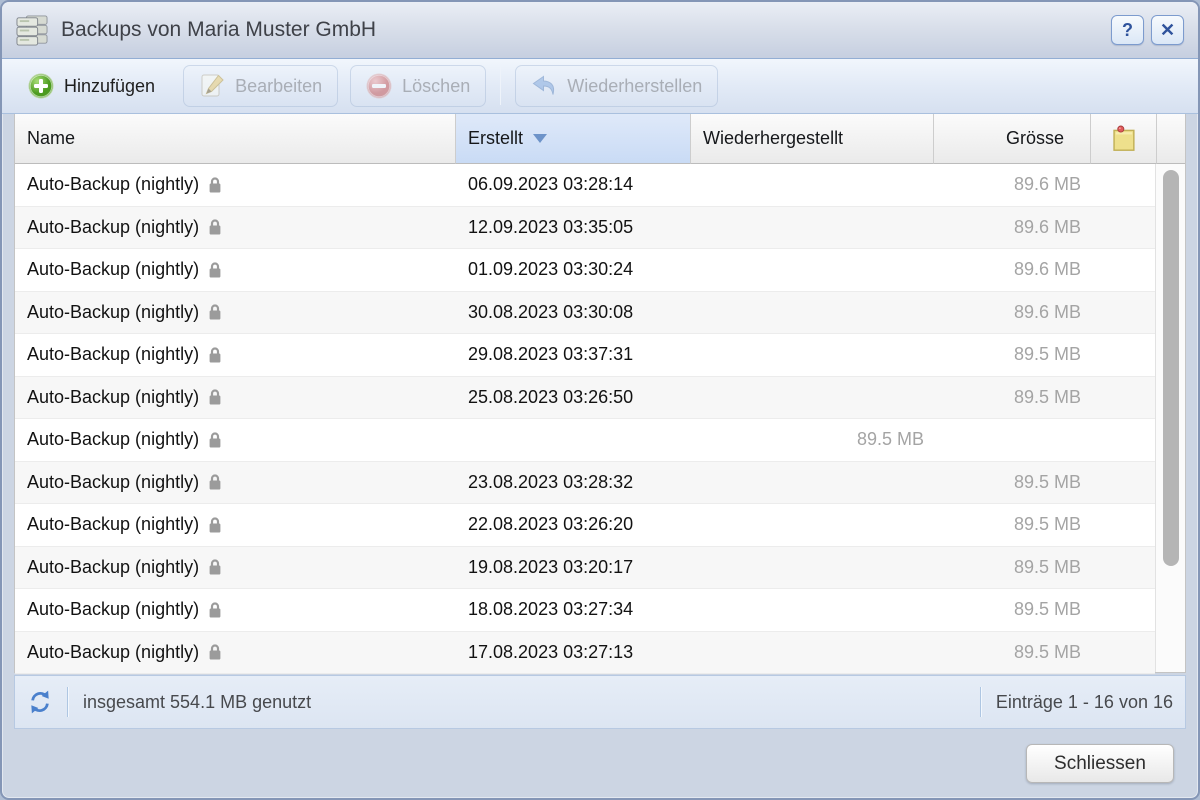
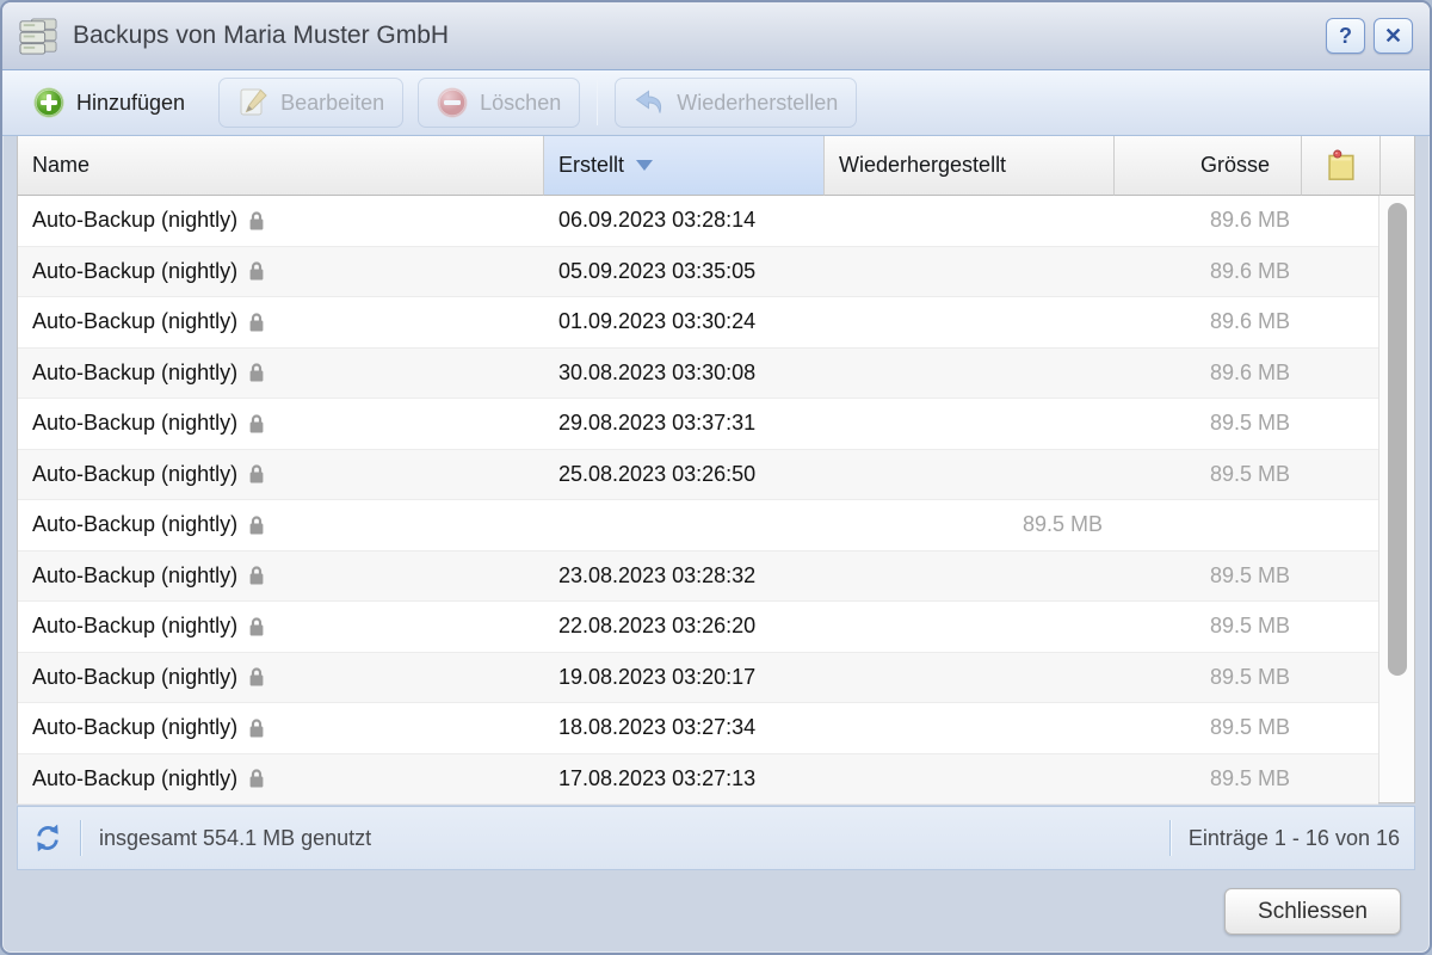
  Backups von Maria Muster GmbH
  ?
  ✕
  Hinzufügen
  Bearbeiten
  Löschen
  Wiederherstellen
  Name
  Erstellt
  Wiederhergestellt
  Grösse
  Auto-Backup (nightly)
  06.09.2023 03:28:14
  89.6 MB
  Auto-Backup (nightly)
- 12.09.2023 03:35:05
+ 05.09.2023 03:35:05
  89.6 MB
  Auto-Backup (nightly)
  01.09.2023 03:30:24
  89.6 MB
  Auto-Backup (nightly)
  30.08.2023 03:30:08
  89.6 MB
  Auto-Backup (nightly)
  29.08.2023 03:37:31
  89.5 MB
  Auto-Backup (nightly)
  25.08.2023 03:26:50
  89.5 MB
  Auto-Backup (nightly)
  89.5 MB
  Auto-Backup (nightly)
  23.08.2023 03:28:32
  89.5 MB
  Auto-Backup (nightly)
  22.08.2023 03:26:20
  89.5 MB
  Auto-Backup (nightly)
  19.08.2023 03:20:17
  89.5 MB
  Auto-Backup (nightly)
  18.08.2023 03:27:34
  89.5 MB
  Auto-Backup (nightly)
  17.08.2023 03:27:13
  89.5 MB
  insgesamt 554.1 MB genutzt
  Einträge 1 - 16 von 16
  Schliessen
